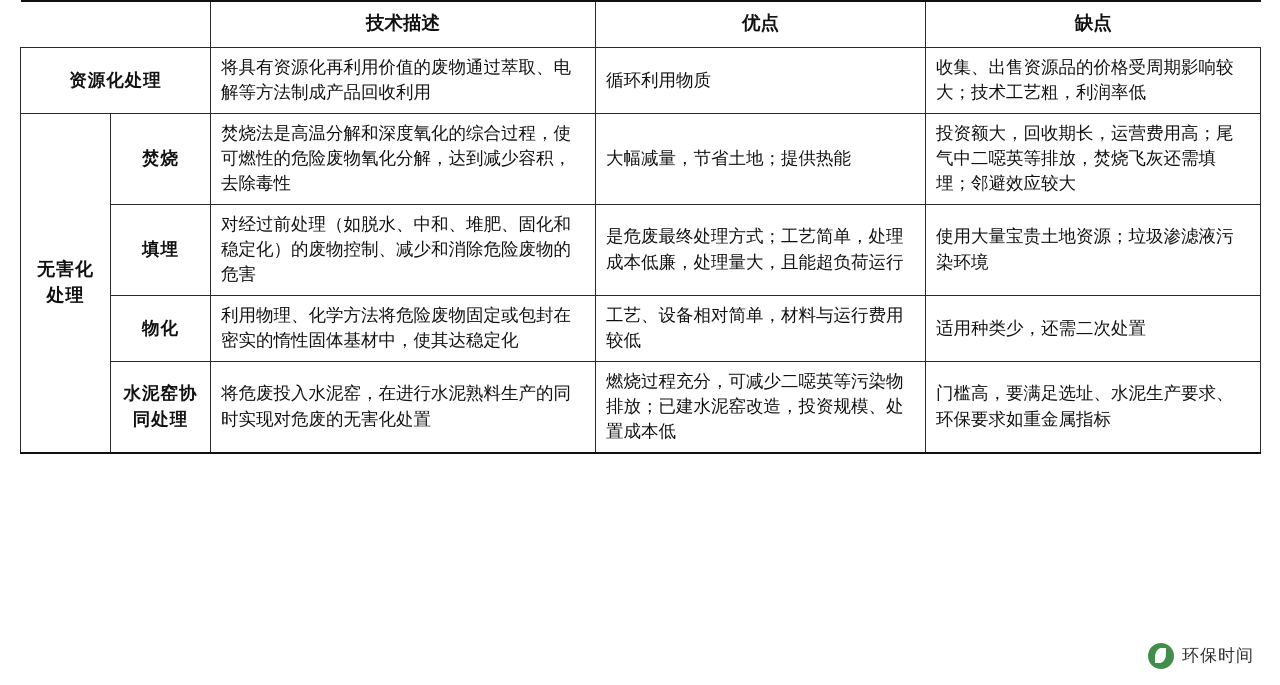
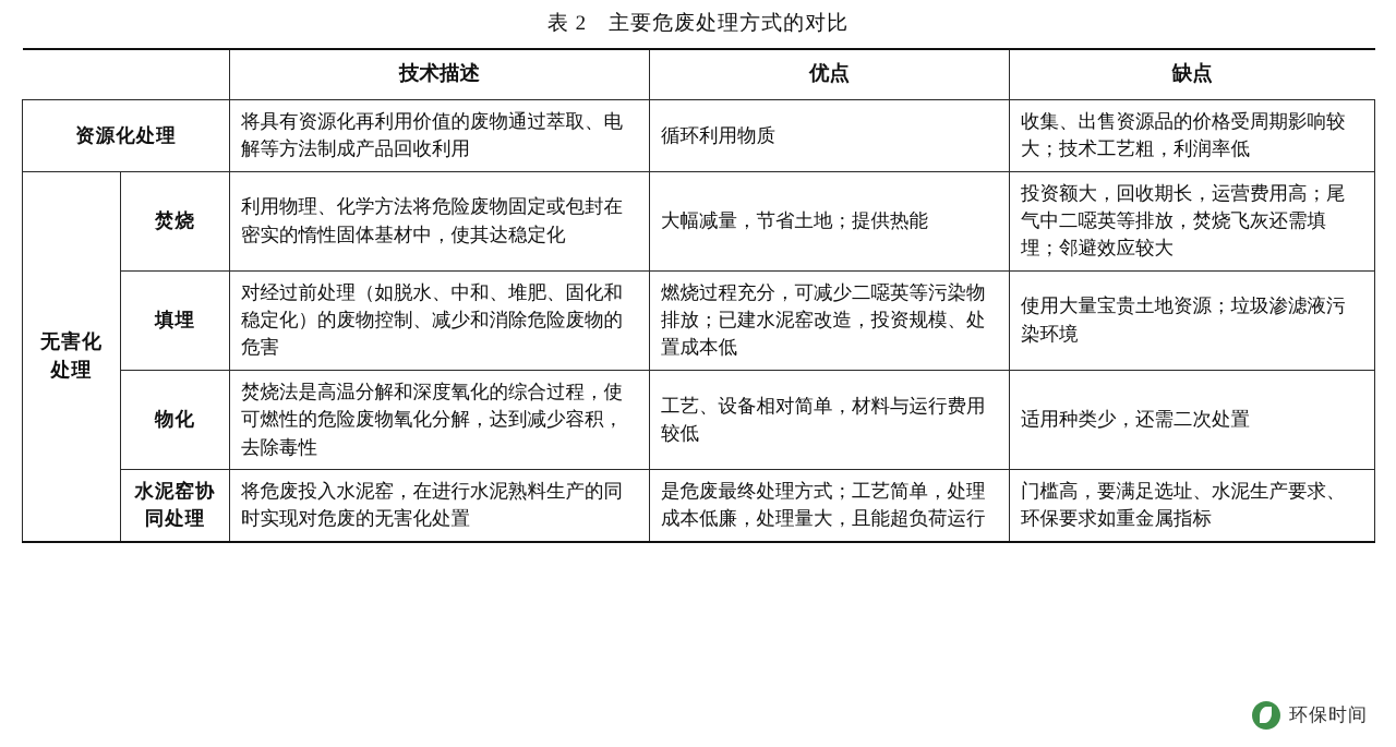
+ 表 2 主要危废处理方式的对比
  	技术描述	优点	缺点
  资源化处理	将具有资源化再利用价值的废物通过萃取、电解等方法制成产品回收利用	循环利用物质	收集、出售资源品的价格受周期影响较大；技术工艺粗，利润率低
- 无害化处理	焚烧	焚烧法是高温分解和深度氧化的综合过程，使可燃性的危险废物氧化分解，达到减少容积，去除毒性	大幅减量，节省土地；提供热能	投资额大，回收期长，运营费用高；尾气中二噁英等排放，焚烧飞灰还需填埋；邻避效应较大
+ 无害化处理	焚烧	利用物理、化学方法将危险废物固定或包封在密实的惰性固体基材中，使其达稳定化	大幅减量，节省土地；提供热能	投资额大，回收期长，运营费用高；尾气中二噁英等排放，焚烧飞灰还需填埋；邻避效应较大
- 填埋	对经过前处理（如脱水、中和、堆肥、固化和稳定化）的废物控制、减少和消除危险废物的危害	是危废最终处理方式；工艺简单，处理成本低廉，处理量大，且能超负荷运行	使用大量宝贵土地资源；垃圾渗滤液污染环境
+ 填埋	对经过前处理（如脱水、中和、堆肥、固化和稳定化）的废物控制、减少和消除危险废物的危害	燃烧过程充分，可减少二噁英等污染物排放；已建水泥窑改造，投资规模、处置成本低	使用大量宝贵土地资源；垃圾渗滤液污染环境
- 物化	利用物理、化学方法将危险废物固定或包封在密实的惰性固体基材中，使其达稳定化	工艺、设备相对简单，材料与运行费用较低	适用种类少，还需二次处置
+ 物化	焚烧法是高温分解和深度氧化的综合过程，使可燃性的危险废物氧化分解，达到减少容积，去除毒性	工艺、设备相对简单，材料与运行费用较低	适用种类少，还需二次处置
- 水泥窑协同处理	将危废投入水泥窑，在进行水泥熟料生产的同时实现对危废的无害化处置	燃烧过程充分，可减少二噁英等污染物排放；已建水泥窑改造，投资规模、处置成本低	门槛高，要满足选址、水泥生产要求、环保要求如重金属指标
+ 水泥窑协同处理	将危废投入水泥窑，在进行水泥熟料生产的同时实现对危废的无害化处置	是危废最终处理方式；工艺简单，处理成本低廉，处理量大，且能超负荷运行	门槛高，要满足选址、水泥生产要求、环保要求如重金属指标
  环保时间
